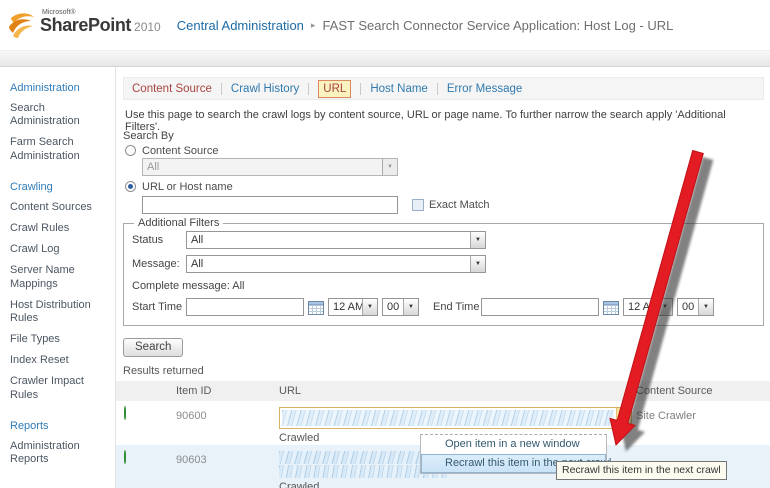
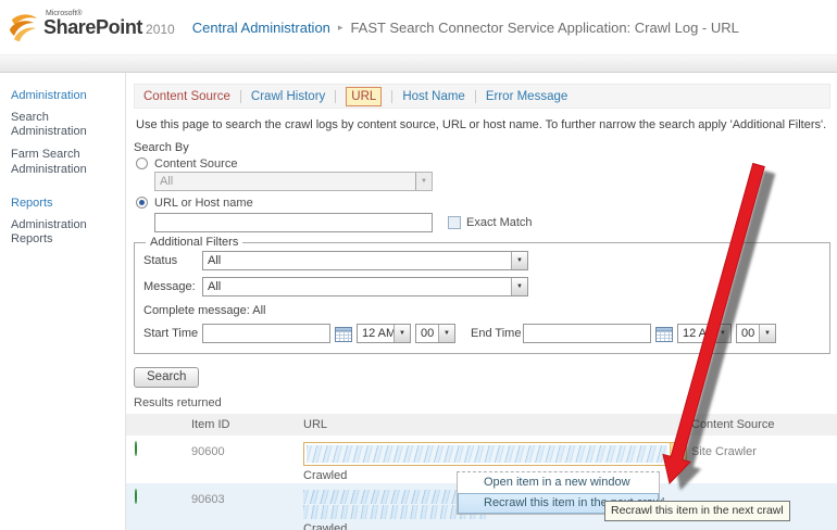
  SharePoint
  2010
  Central Administration
  ▸
- FAST Search Connector Service Application: Host Log - URL
+ FAST Search Connector Service Application: Crawl Log - URL
  Administration
  Search Administration
  Farm Search Administration
- Crawling
- Content Sources
- Crawl Rules
- Crawl Log
- Server Name Mappings
- Host Distribution Rules
- File Types
- Index Reset
- Crawler Impact Rules
  Reports
  Administration Reports
  Content Source
  Crawl History
  URL
  Host Name
  Error Message
- Use this page to search the crawl logs by content source, URL or page name. To further narrow the search apply 'Additional Filters'.
+ Use this page to search the crawl logs by content source, URL or host name. To further narrow the search apply 'Additional Filters'.
  Search By
  Content Source
  All
  URL or Host name
  Exact Match
  Additional Filters
  Status
  All
  Message:
  All
  Complete message: All
  Start Time
  12 AM
  00
  End Time
  12 A
  00
  Search
  Results returned
  Item ID
  URL
  Content Source
  90600
  Crawled
  Open item in a new window
  Site Crawler
  90603
  Crawled
  Recrawl this item in the next crawl
